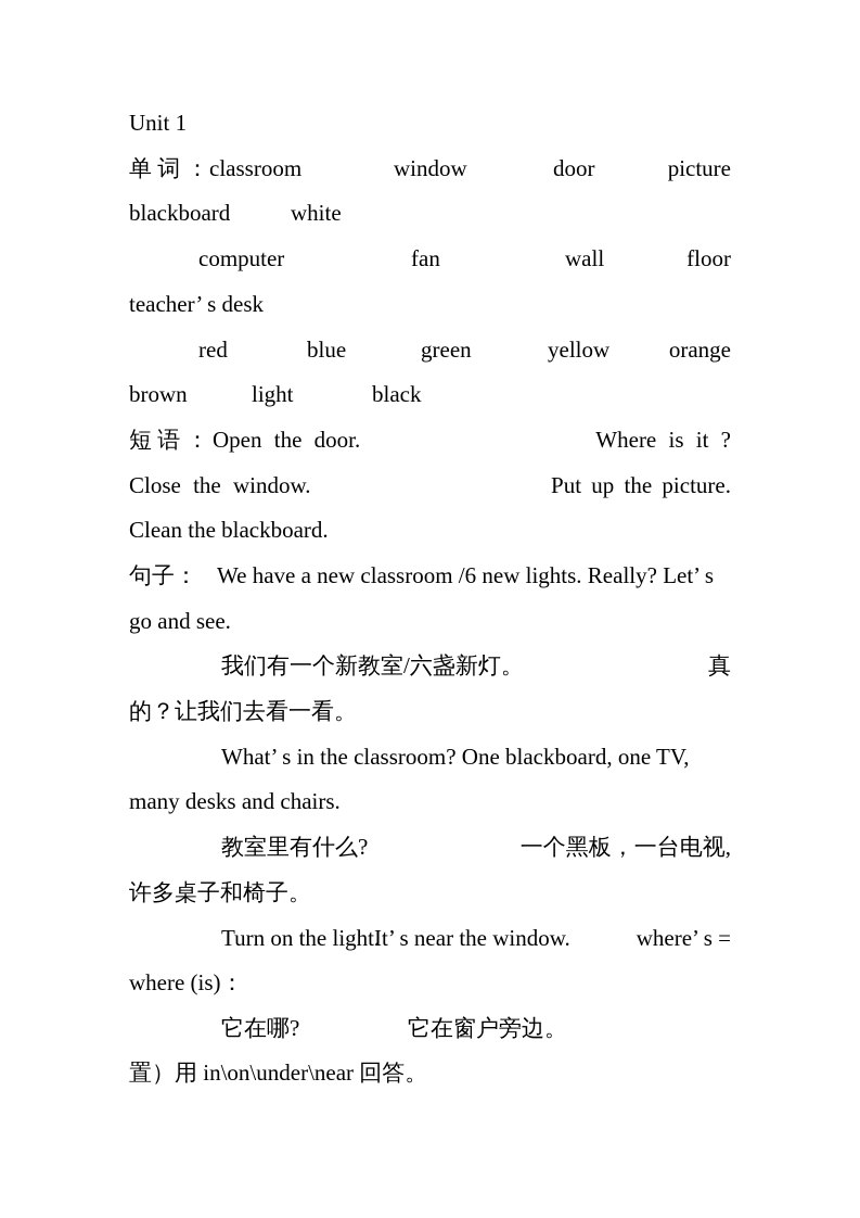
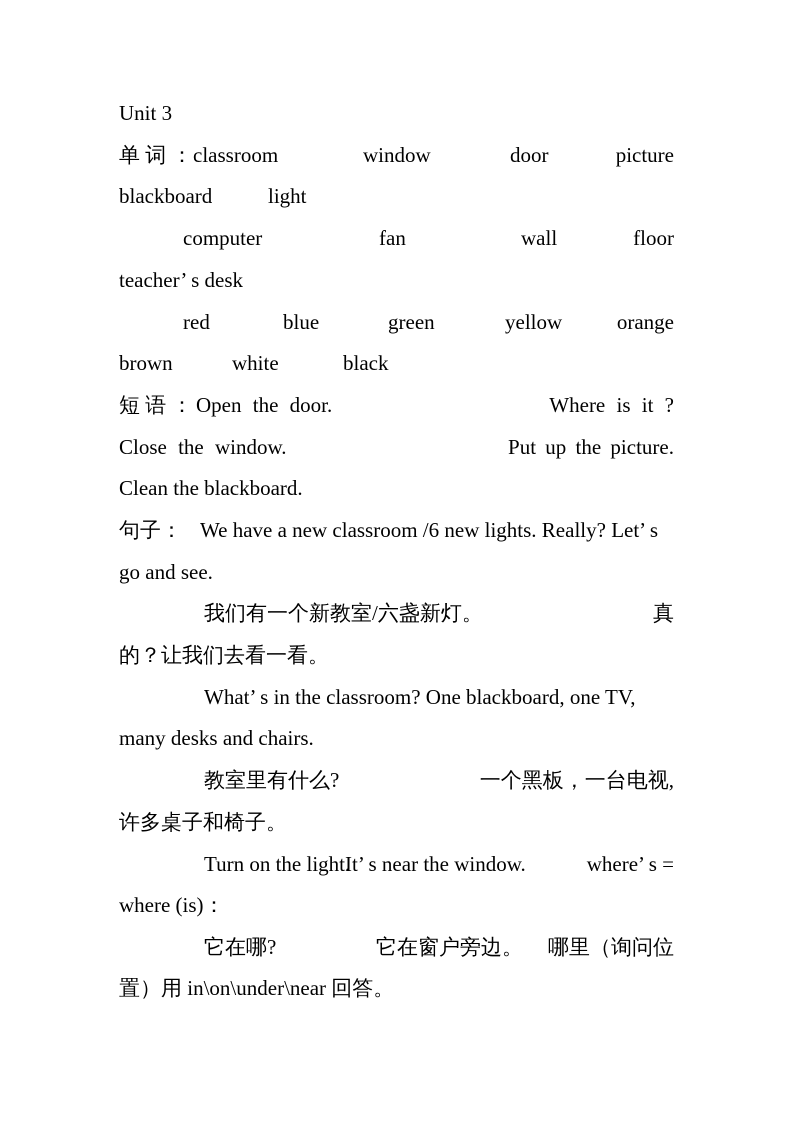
- Unit 1
+ Unit 3
  单 词 ：
  classroom
  window
  door
  picture
  blackboard
- white
+ light
  computer
  fan
  wall
  floor
  teacher’ s desk
  red
  blue
  green
  yellow
  orange
  brown
- light
+ white
  black
  短 语 ：
  Open the door.
  Where is it ?
  Close the window.
  Put up the picture.
  Clean the blackboard.
  句子：
  We have a new classroom /6 new lights. Really? Let’ s
  go and see.
  我们有一个新教室/六盏新灯。
  真
  的？让我们去看一看。
  What’ s in the classroom? One blackboard, one TV,
  many desks and chairs.
  教室里有什么?
  一个黑板，一台电视,
  许多桌子和椅子。
  Turn on the light.
  It’ s near the window.
  where’ s =
  where (is)：
  它在哪?
  它在窗户旁边。
+ 哪里（询问位
  置）用 in\on\under\near 回答。
